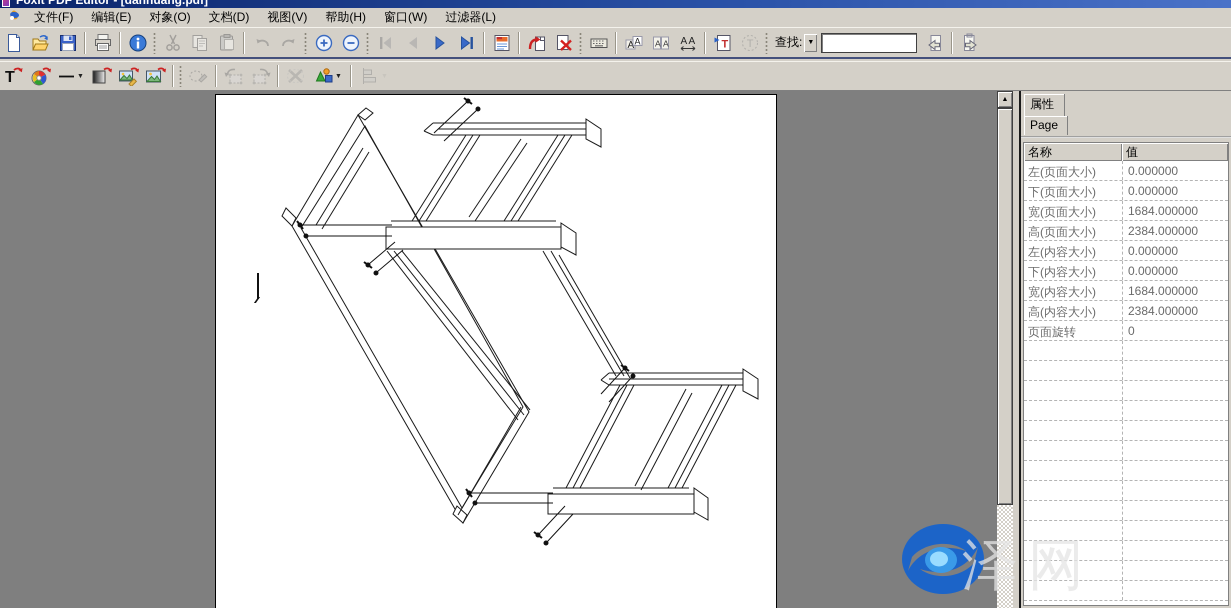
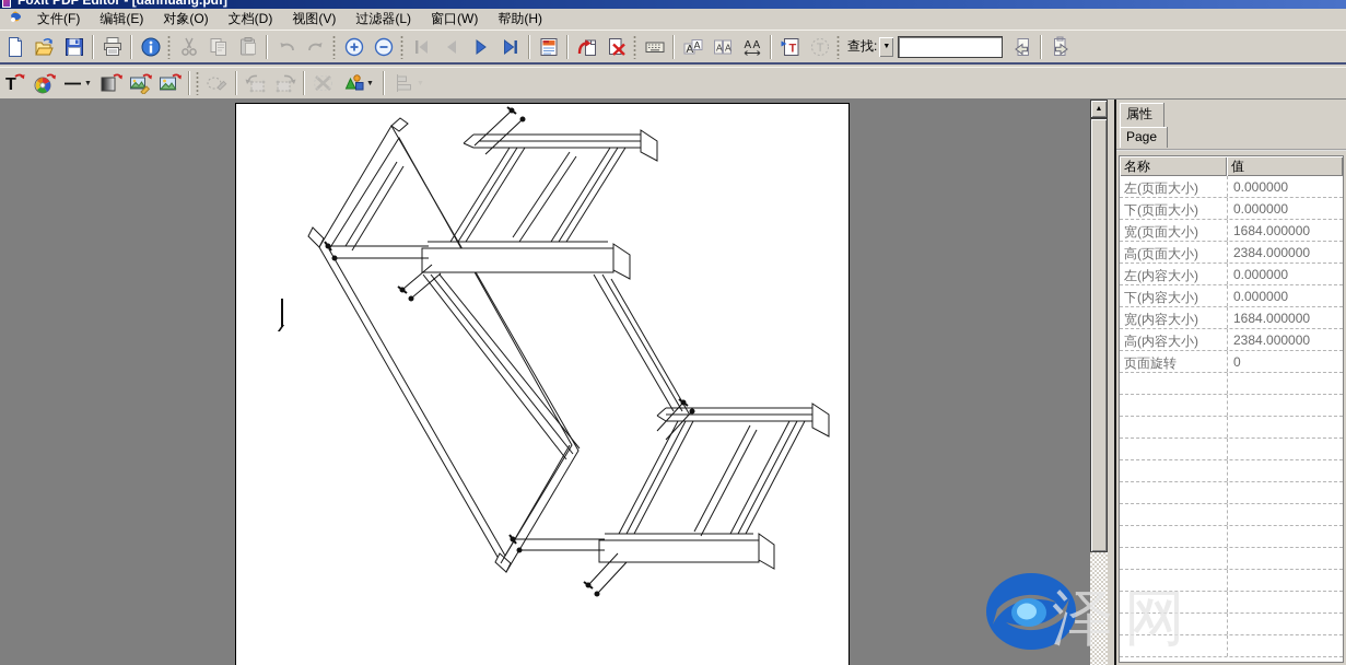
  Foxit PDF Editor - [danhuang.pdf]
  文件(F)
  编辑(E)
  对象(O)
  文档(D)
  视图(V)
- 帮助(H)
+ 过滤器(L)
  窗口(W)
- 过滤器(L)
+ 帮助(H)
  A
  A
  A
  A
  A
  A
  T
  T
  查找:
  T
  属性
  Page
  名称
  值
  左(页面大小)
  0.000000
  下(页面大小)
  0.000000
  宽(页面大小)
  1684.000000
  高(页面大小)
  2384.000000
  左(内容大小)
  0.000000
  下(内容大小)
  0.000000
  宽(内容大小)
  1684.000000
  高(内容大小)
  2384.000000
  页面旋转
  0
  泽网
